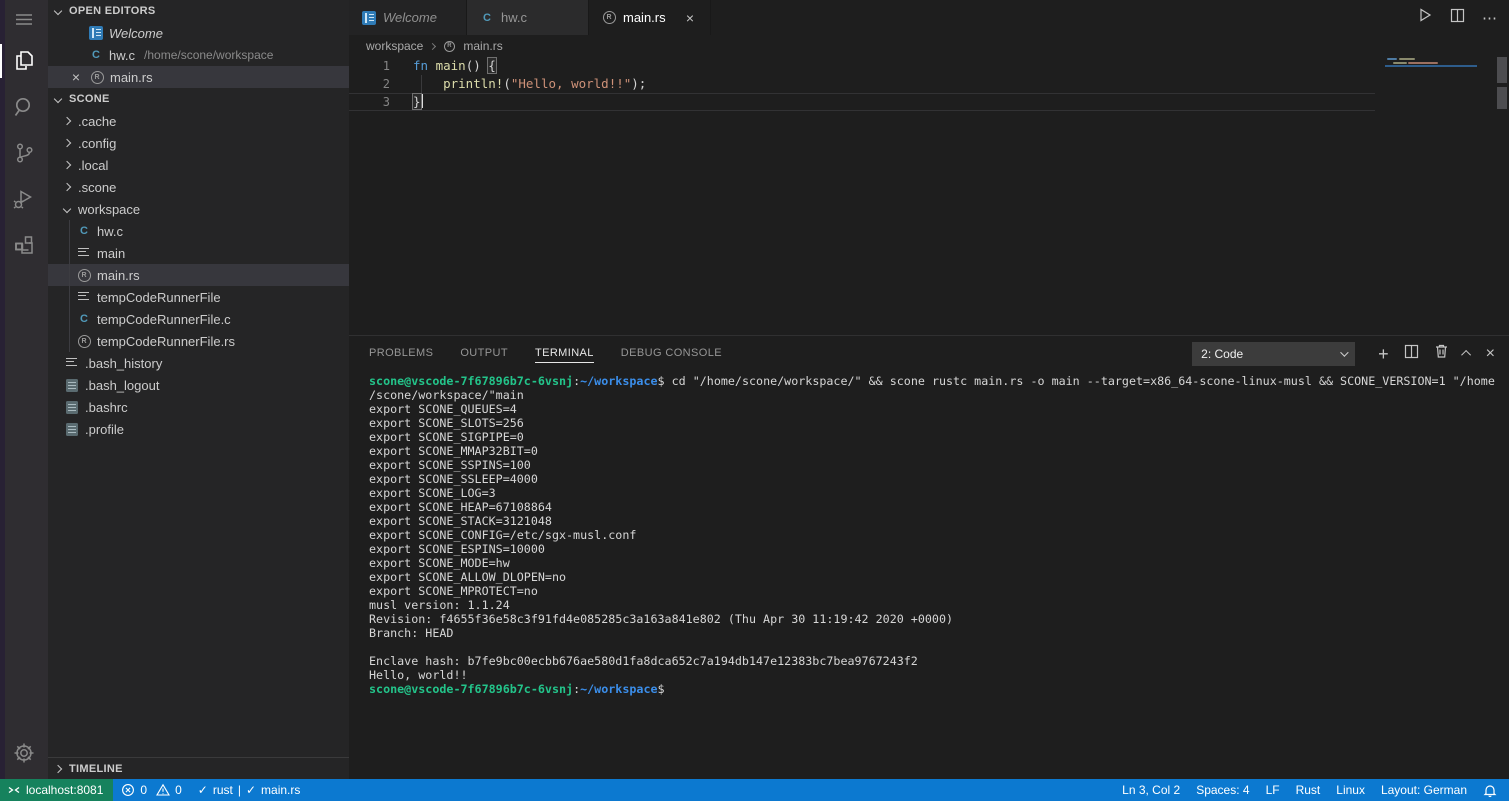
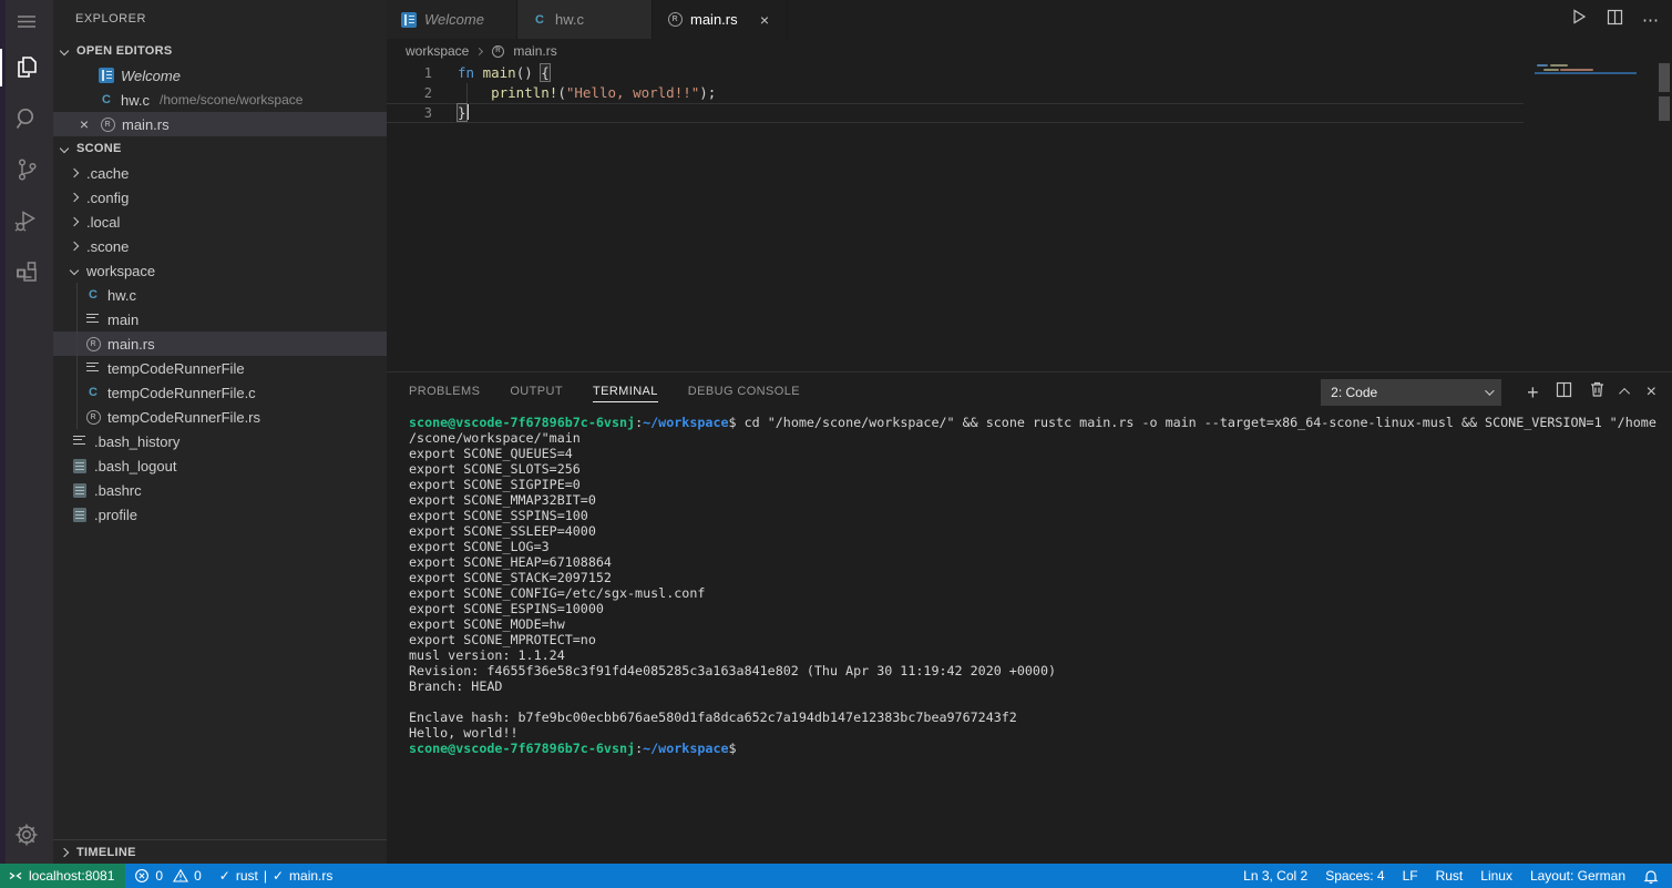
+ EXPLORER
  OPEN EDITORS
  Welcome
  C
  hw.c
  /home/scone/workspace
  ×
  main.rs
  SCONE
  .cache
  .config
  .local
  .scone
  workspace
  C
  hw.c
  main
  main.rs
  tempCodeRunnerFile
  C
  tempCodeRunnerFile.c
  tempCodeRunnerFile.rs
  .bash_history
  .bash_logout
  .bashrc
  .profile
  TIMELINE
  Welcome
  C
  hw.c
  main.rs
  ×
  ⋯
  workspace
  main.rs
  1
  fn main() {
  2
  println!("Hello, world!!");
  3
  }
  PROBLEMS
  OUTPUT
  TERMINAL
  DEBUG CONSOLE
  2: Code
  +
  ×
  scone@vscode-7f67896b7c-6vsnj:~/workspace$ cd "/home/scone/workspace/" && scone rustc main.rs -o main --target=x86_64-scone-linux-musl && SCONE_VERSION=1 "/home
  /scone/workspace/"main
  export SCONE_QUEUES=4
  export SCONE_SLOTS=256
  export SCONE_SIGPIPE=0
  export SCONE_MMAP32BIT=0
  export SCONE_SSPINS=100
  export SCONE_SSLEEP=4000
  export SCONE_LOG=3
  export SCONE_HEAP=67108864
- export SCONE_STACK=3121048
+ export SCONE_STACK=2097152
  export SCONE_CONFIG=/etc/sgx-musl.conf
  export SCONE_ESPINS=10000
  export SCONE_MODE=hw
- export SCONE_ALLOW_DLOPEN=no
  export SCONE_MPROTECT=no
  musl version: 1.1.24
  Revision: f4655f36e58c3f91fd4e085285c3a163a841e802 (Thu Apr 30 11:19:42 2020 +0000)
  Branch: HEAD
  Enclave hash: b7fe9bc00ecbb676ae580d1fa8dca652c7a194db147e12383bc7bea9767243f2
  Hello, world!!
  scone@vscode-7f67896b7c-6vsnj:~/workspace$
  localhost:8081
  0
  0
  ✓
  rust
  |
  ✓
  main.rs
  Ln 3, Col 2
  Spaces: 4
  LF
  Rust
  Linux
  Layout: German
